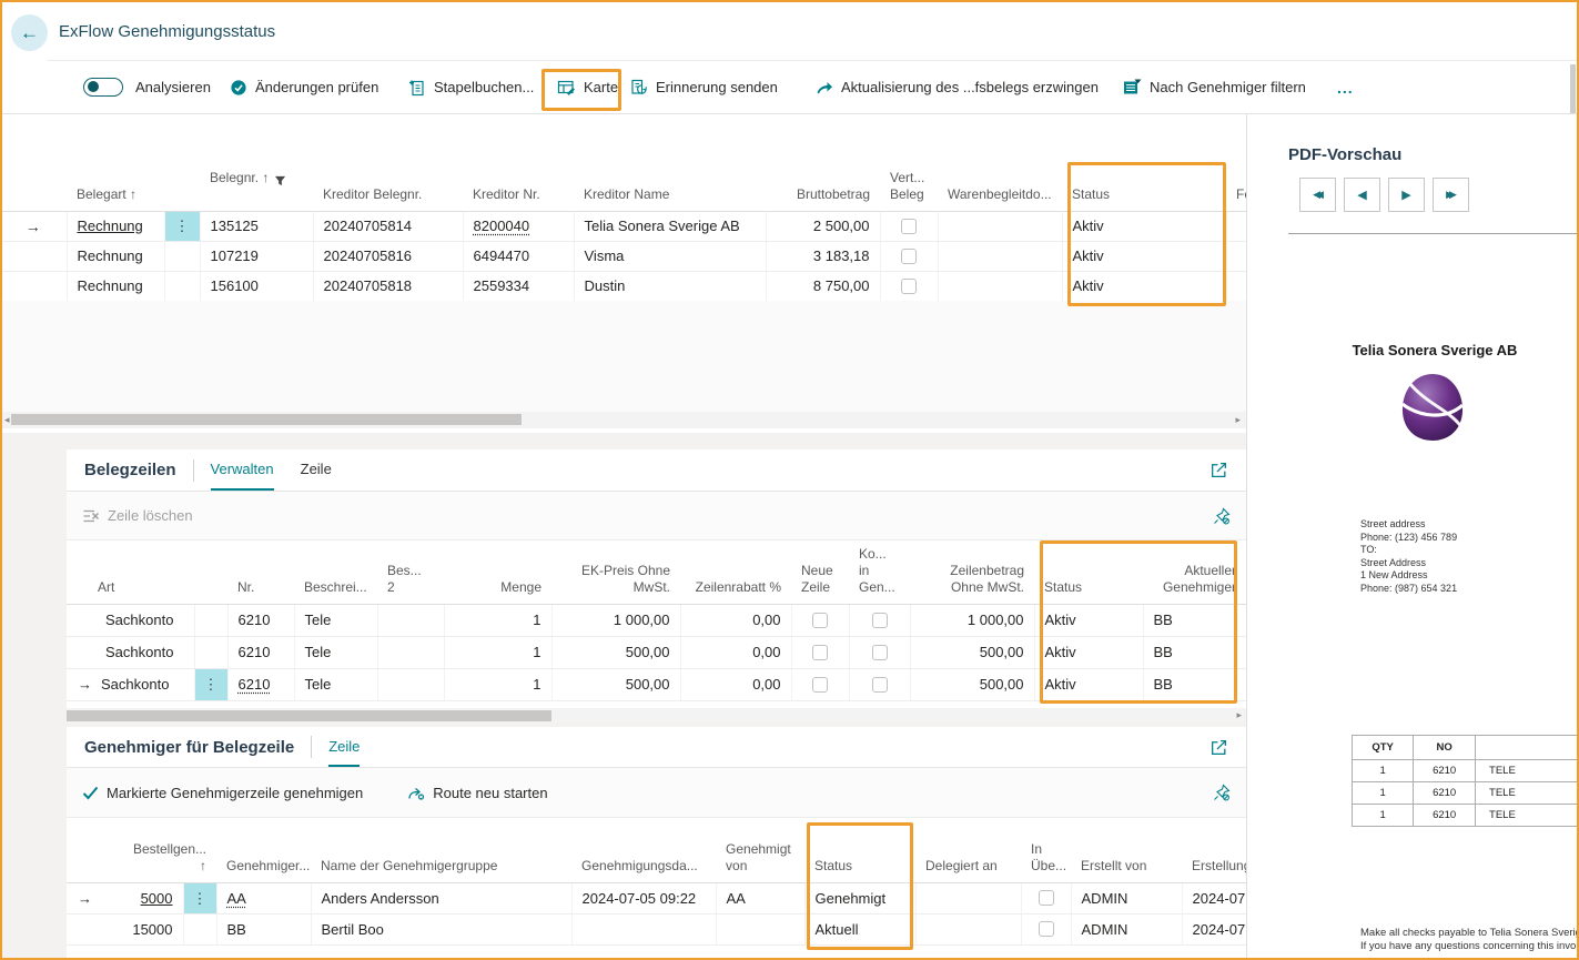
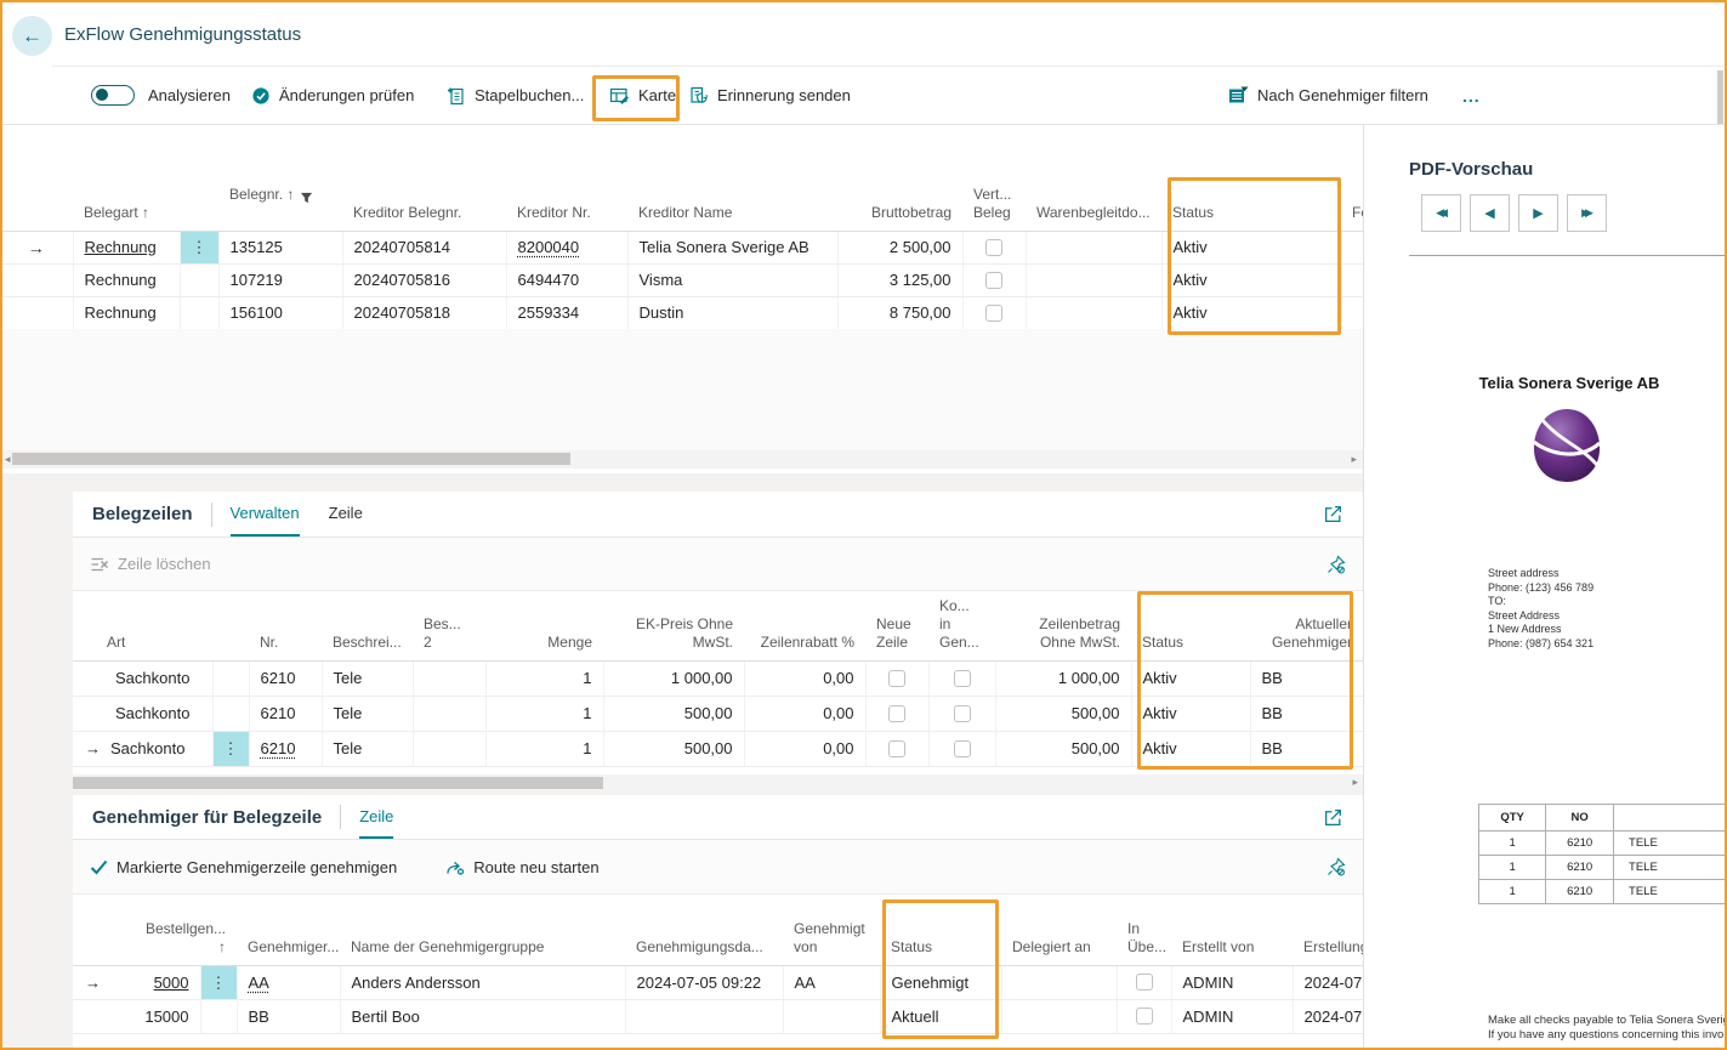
  ←
  ExFlow Genehmigungsstatus
  Analysieren
  Änderungen prüfen
  Stapelbuchen...
  Karte
  Erinnerung senden
- Aktualisierung des ...fsbelegs erzwingen
  Nach Genehmiger filtern
  ...
  	Belegart ↑	Belegnr. ↑	Kreditor Belegnr.	Kreditor Nr.	Kreditor Name	Bruttobetrag	Vert... Beleg	Warenbegleitdo...	Status	F
  →	Rechnung	⋮	135125	20240705814	8200040	Telia Sonera Sverige AB	2 500,00			Aktiv
- 	Rechnung		107219	20240705816	6494470	Visma	3 183,18			Aktiv
+ 	Rechnung		107219	20240705816	6494470	Visma	3 125,00			Aktiv
  	Rechnung		156100	20240705818	2559334	Dustin	8 750,00			Aktiv
  ◂
  ▸
  Belegzeilen
  Verwalten
  Zeile
  Zeile löschen
  Art	Nr.	Beschrei...	Bes... 2	Menge	EK-Preis Ohne MwSt.	Zeilenrabatt %	Neue Zeile	Ko... in Gen...	Zeilenbetrag Ohne MwSt.	Status	Aktueller Genehmiger
  Sachkonto		6210	Tele		1	1 000,00	0,00			1 000,00	Aktiv	BB
  Sachkonto		6210	Tele		1	500,00	0,00			500,00	Aktiv	BB
  → Sachkonto	⋮	6210	Tele		1	500,00	0,00			500,00	Aktiv	BB
  ▸
  Genehmiger für Belegzeile
  Zeile
  Markierte Genehmigerzeile genehmigen
  Route neu starten
  Bestellgen... ↑	Genehmiger...	Name der Genehmigergruppe	Genehmigungsda...	Genehmigt von	Status	Delegiert an	In Übe...	Erstellt von	Erstellun
  → 5000	⋮	AA	Anders Andersson	2024-07-05 09:22	AA	Genehmigt			ADMIN	2024-07
  15000		BB	Bertil Boo			Aktuell			ADMIN	2024-07
  PDF-Vorschau
  ◀◀
  ◀
  ▶
  ▶▶
  Telia Sonera Sverige AB
  Street address
  Phone: (123) 456 789
  TO:
  Street Address
  1 New Address
  Phone: (987) 654 321
  QTY	NO
  1	6210	TELE
  1	6210	TELE
  1	6210	TELE
  Make all checks payable to Telia Sonera Sverig
  If you have any questions concerning this invoi
